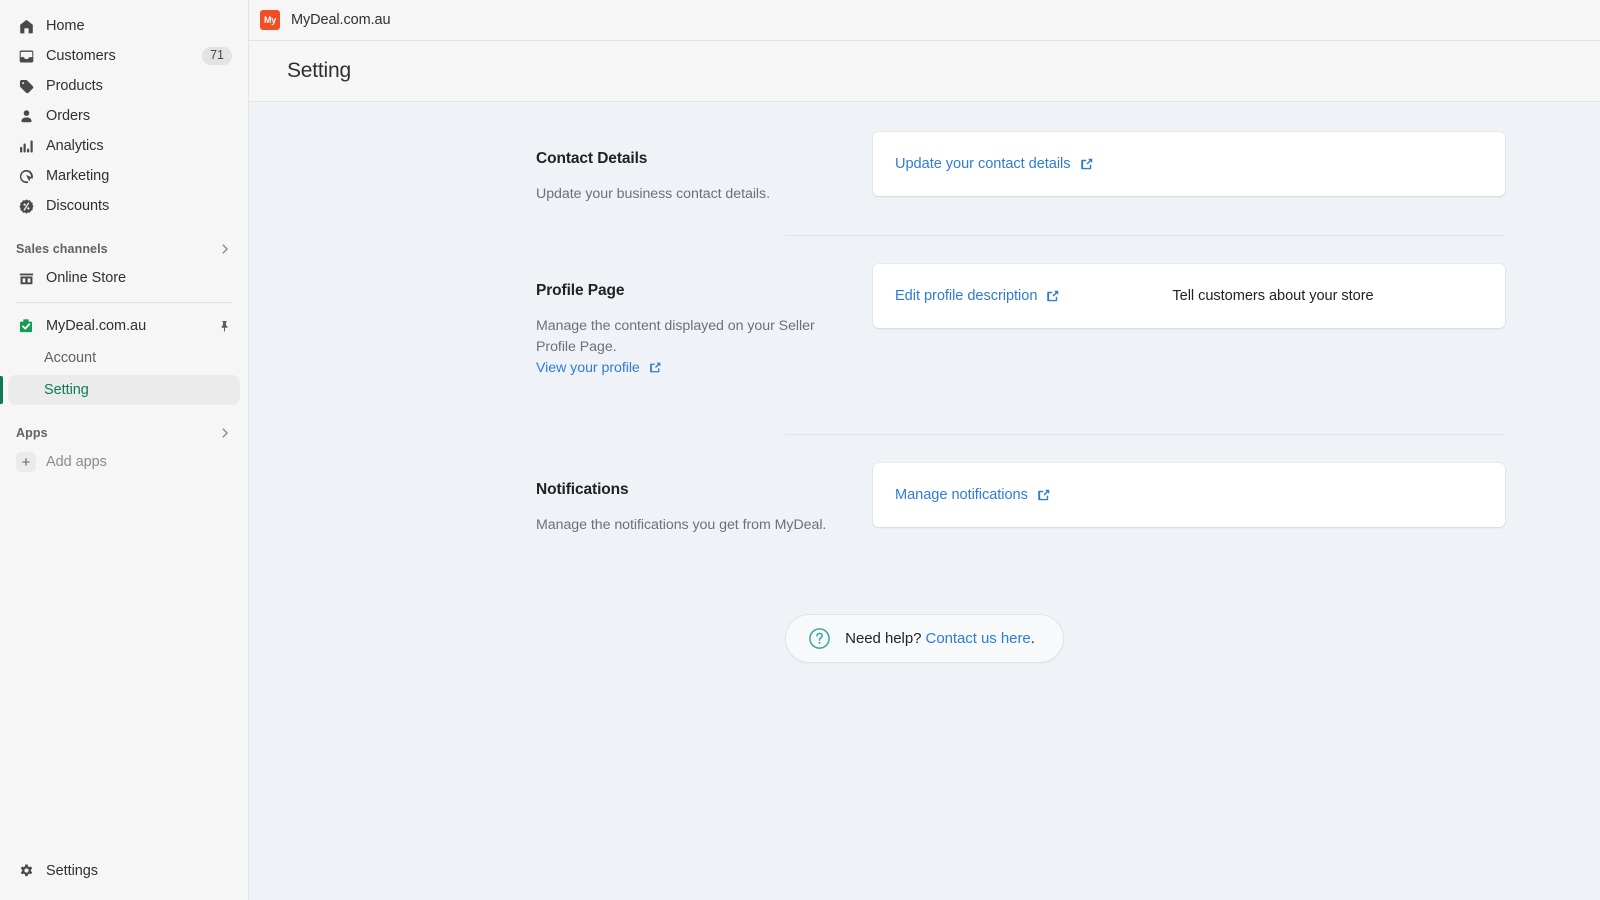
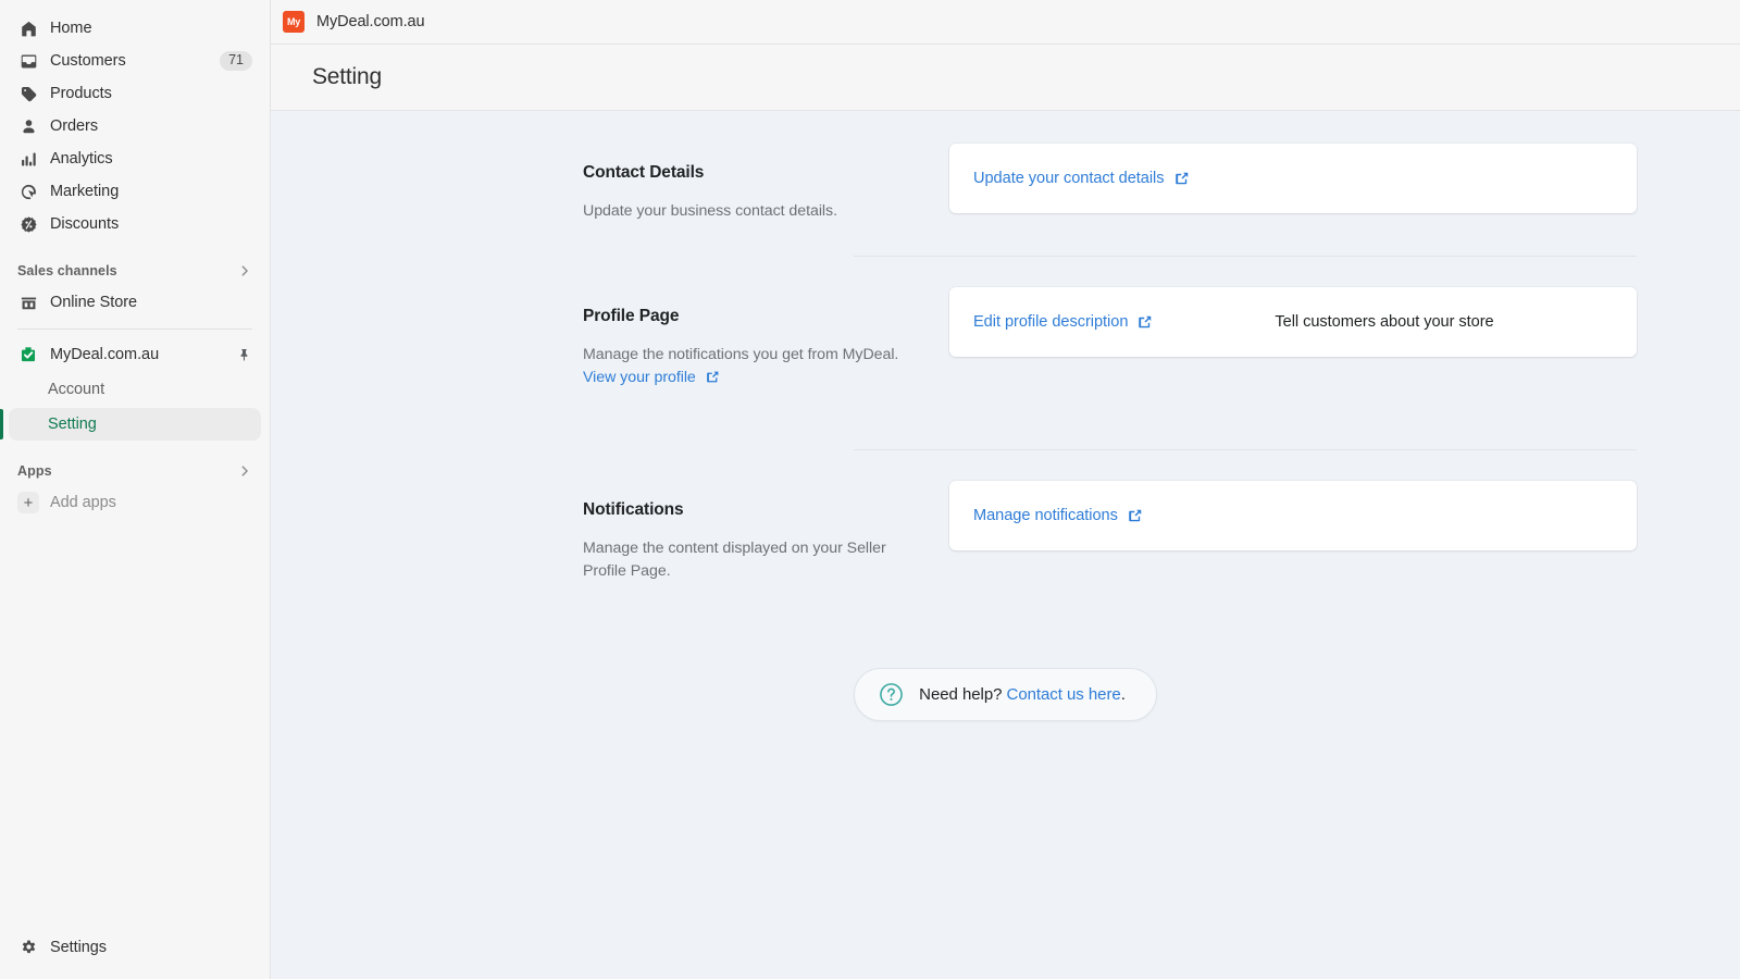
  Home
  Customers
  71
  Products
  Orders
  Analytics
  Marketing
  Discounts
  Sales channels
  Online Store
  MyDeal.com.au
  Account
  Setting
  Apps
  +
  Add apps
  Settings
  My
  MyDeal.com.au
  Setting
  Contact Details
  Update your business contact details.
  Update your contact details
  Profile Page
- Manage the content displayed on your Seller Profile Page.
+ Manage the notifications you get from MyDeal.
  View your profile
  Edit profile description
  Tell customers about your store
  Notifications
- Manage the notifications you get from MyDeal.
+ Manage the content displayed on your Seller Profile Page.
  Manage notifications
  Need help? Contact us here.
